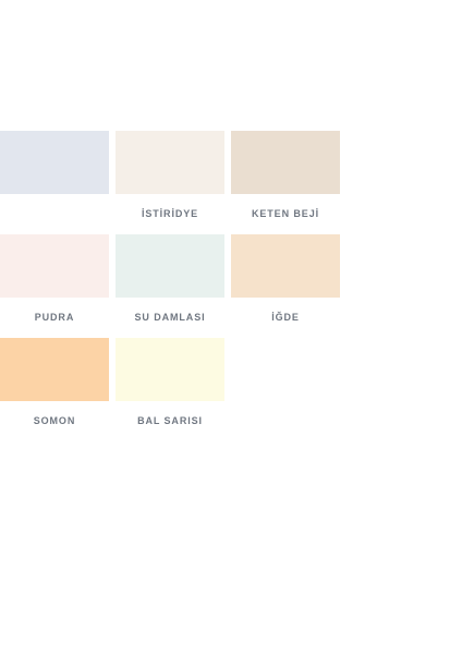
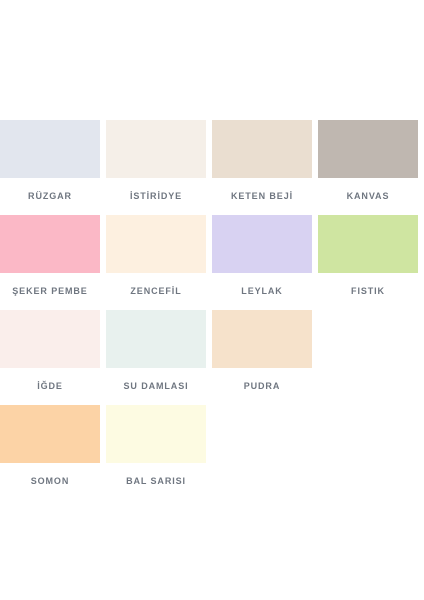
+ RÜZGAR
  İSTİRİDYE
  KETEN BEJİ
+ KANVAS
+ ŞEKER PEMBE
+ ZENCEFİL
+ LEYLAK
+ FISTIK
- PUDRA
+ İĞDE
  SU DAMLASI
- İĞDE
+ PUDRA
  SOMON
  BAL SARISI
